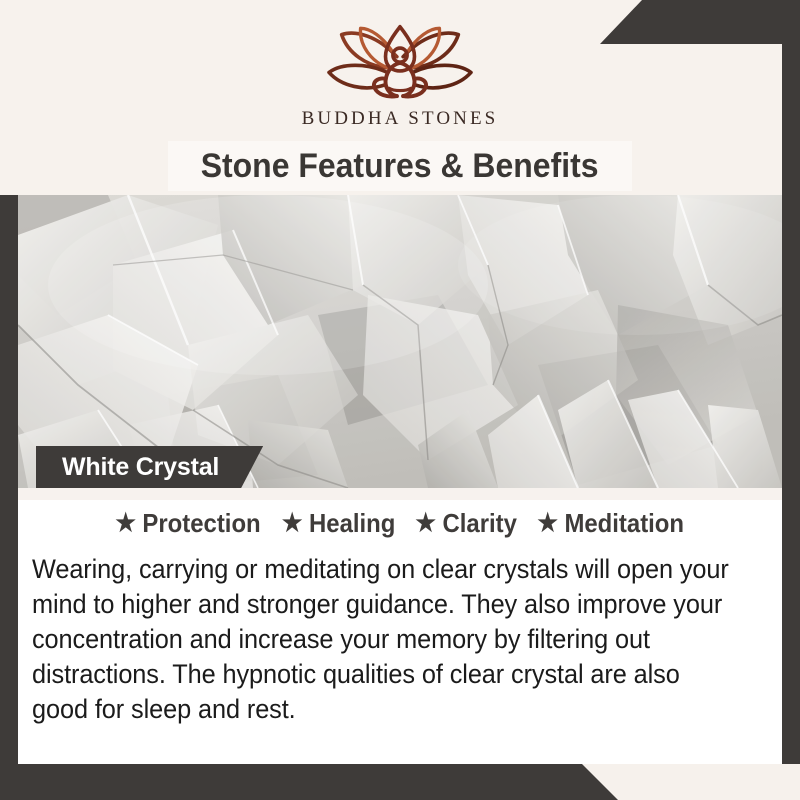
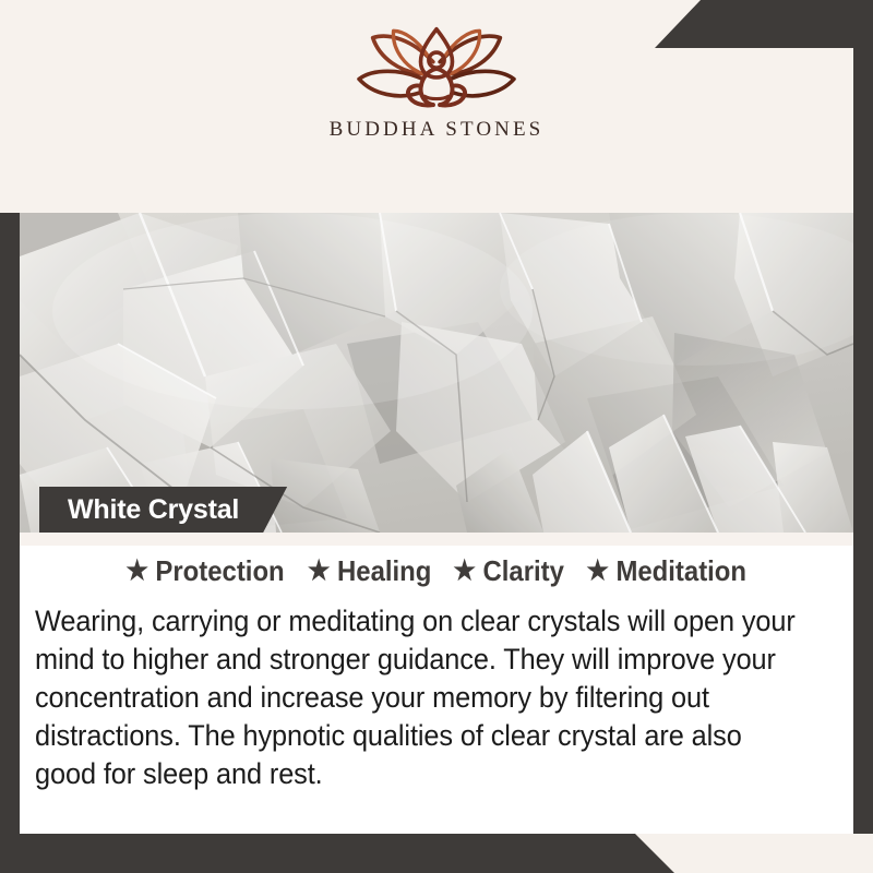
  BUDDHA STONES
- Stone Features & Benefits
  White Crystal
  ★
  Protection
  ★
  Healing
  ★
  Clarity
  ★
  Meditation
- Wearing, carrying or meditating on clear crystals will open your mind to higher and stronger guidance. They also improve your concentration and increase your memory by filtering out distractions. The hypnotic qualities of clear crystal are also good for sleep and rest.
+ Wearing, carrying or meditating on clear crystals will open your mind to higher and stronger guidance. They will improve your concentration and increase your memory by filtering out distractions. The hypnotic qualities of clear crystal are also good for sleep and rest.
